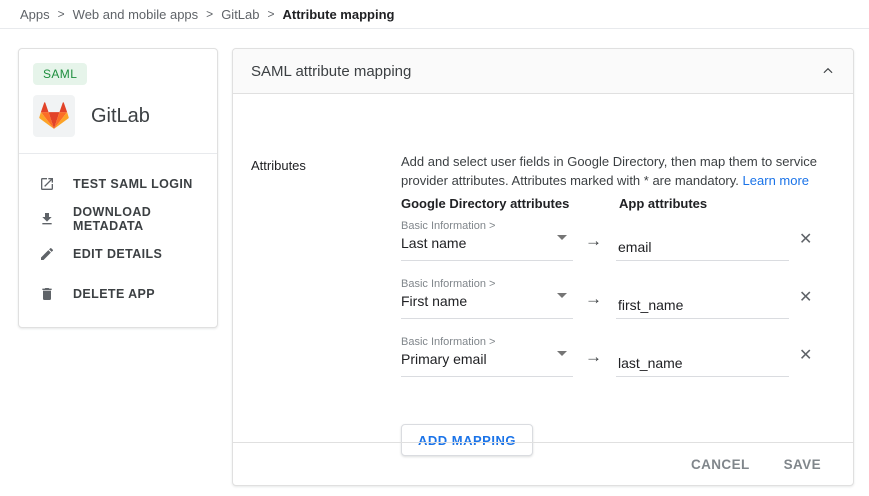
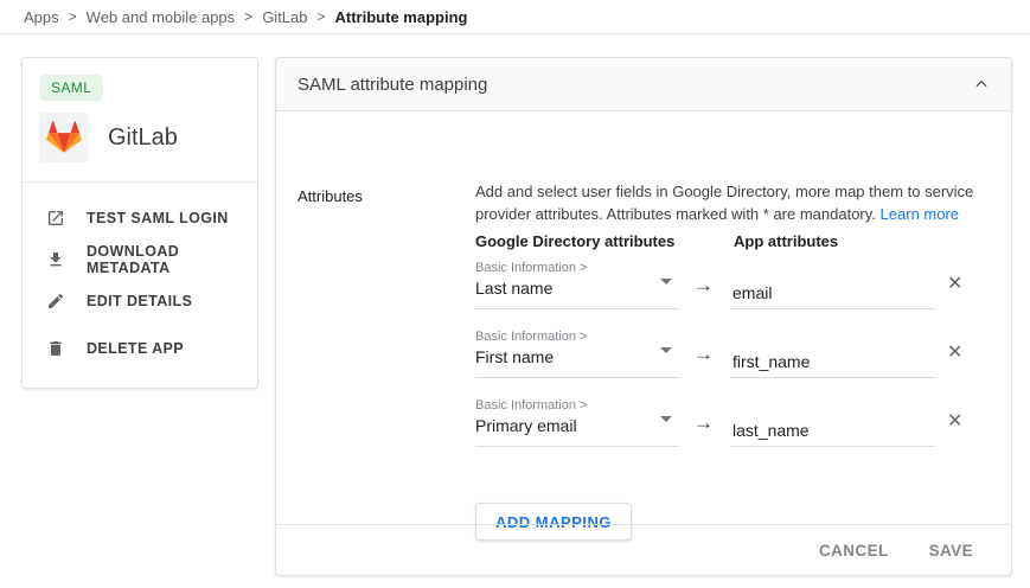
  Apps
  >
  Web and mobile apps
  >
  GitLab
  >
  Attribute mapping
  SAML
  GitLab
  TEST SAML LOGIN
  DOWNLOAD METADATA
  EDIT DETAILS
  DELETE APP
  SAML attribute mapping
  Attributes
- Add and select user fields in Google Directory, then map them to service provider attributes. Attributes marked with * are mandatory. Learn more
+ Add and select user fields in Google Directory, more map them to service provider attributes. Attributes marked with * are mandatory. Learn more
  Google Directory attributes
  App attributes
  Basic Information >
  Last name
  →
  email
  ✕
  Basic Information >
  First name
  →
  first_name
  ✕
  Basic Information >
  Primary email
  →
  last_name
  ✕
  ADD MAPPING
  CANCEL
  SAVE
